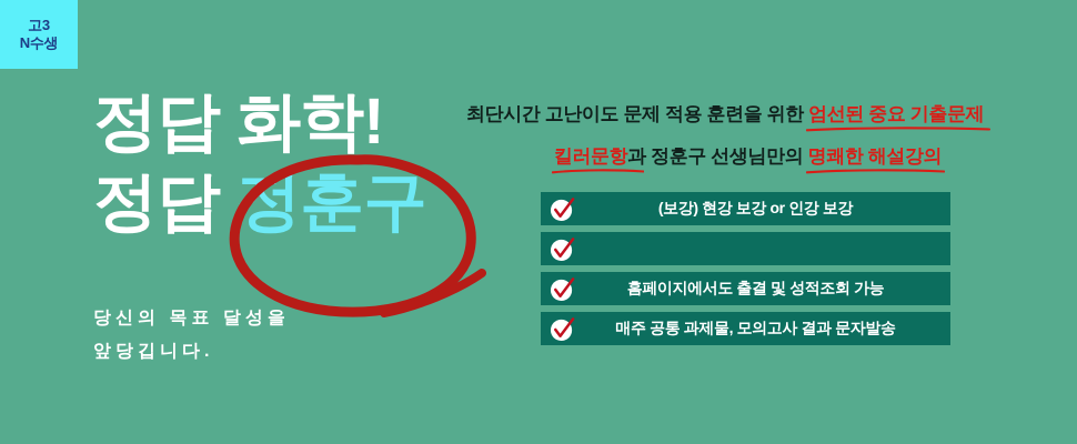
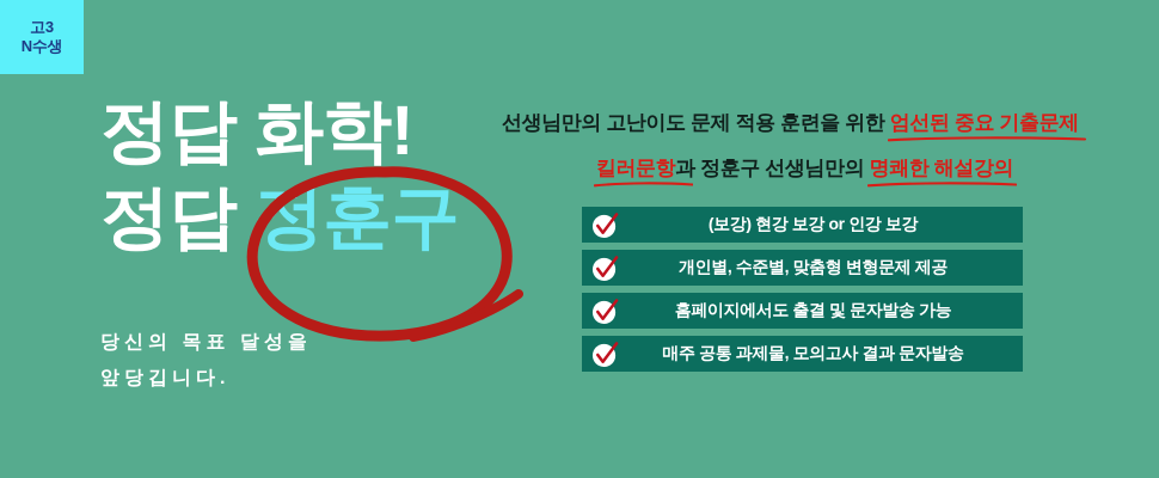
  고3
  N수생
  정답 화학!
  정답 정훈구
  당신의 목표 달성을
  앞당깁니다.
- 최단시간 고난이도 문제 적용 훈련을 위한 엄선된 중요 기출문제
+ 선생님만의 고난이도 문제 적용 훈련을 위한 엄선된 중요 기출문제
  킬러문항과 정훈구 선생님만의 명쾌한 해설강의
  (보강) 현강 보강 or 인강 보강
+ 개인별, 수준별, 맞춤형 변형문제 제공
- 홈페이지에서도 출결 및 성적조회 가능
+ 홈페이지에서도 출결 및 문자발송 가능
  매주 공통 과제물, 모의고사 결과 문자발송
